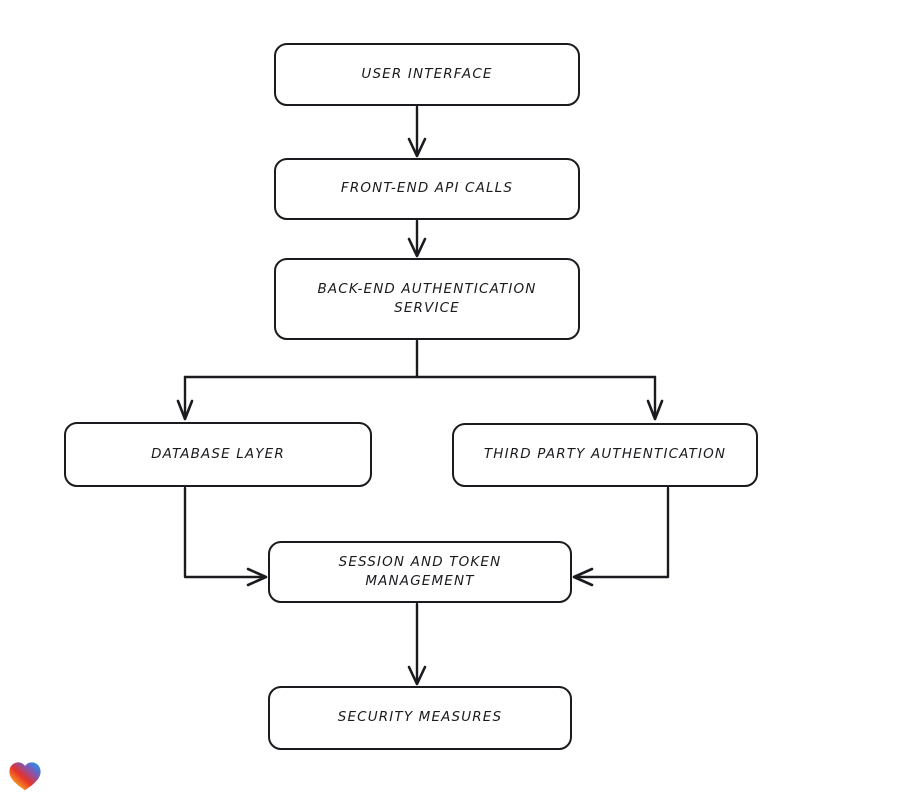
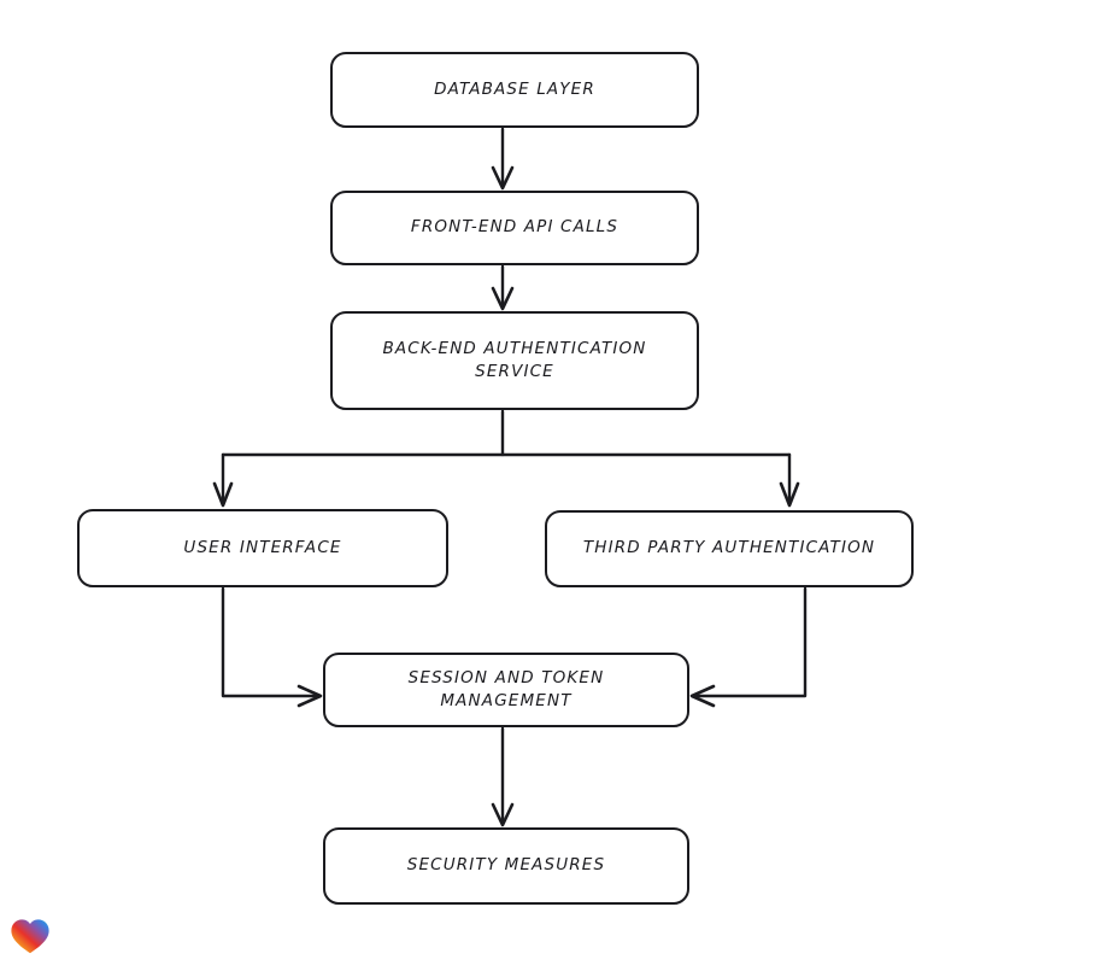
- USER INTERFACE
+ DATABASE LAYER
  FRONT-END API CALLS
  BACK-END AUTHENTICATION
  SERVICE
- DATABASE LAYER
+ USER INTERFACE
  THIRD PARTY AUTHENTICATION
  SESSION AND TOKEN
  MANAGEMENT
  SECURITY MEASURES
